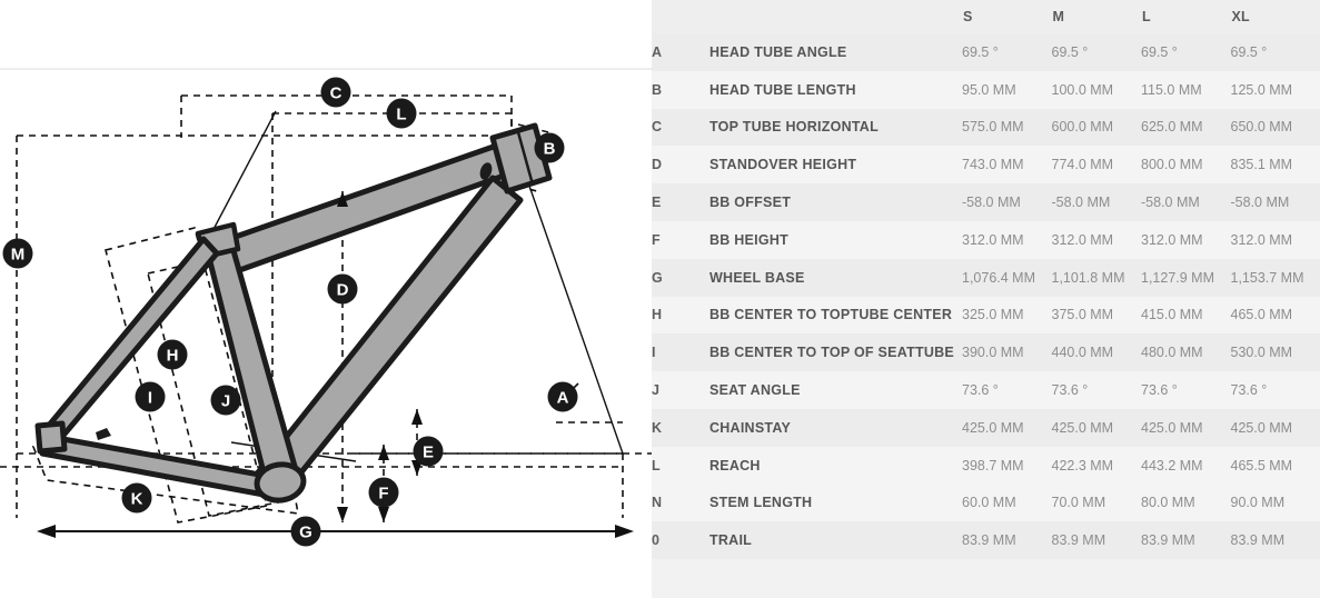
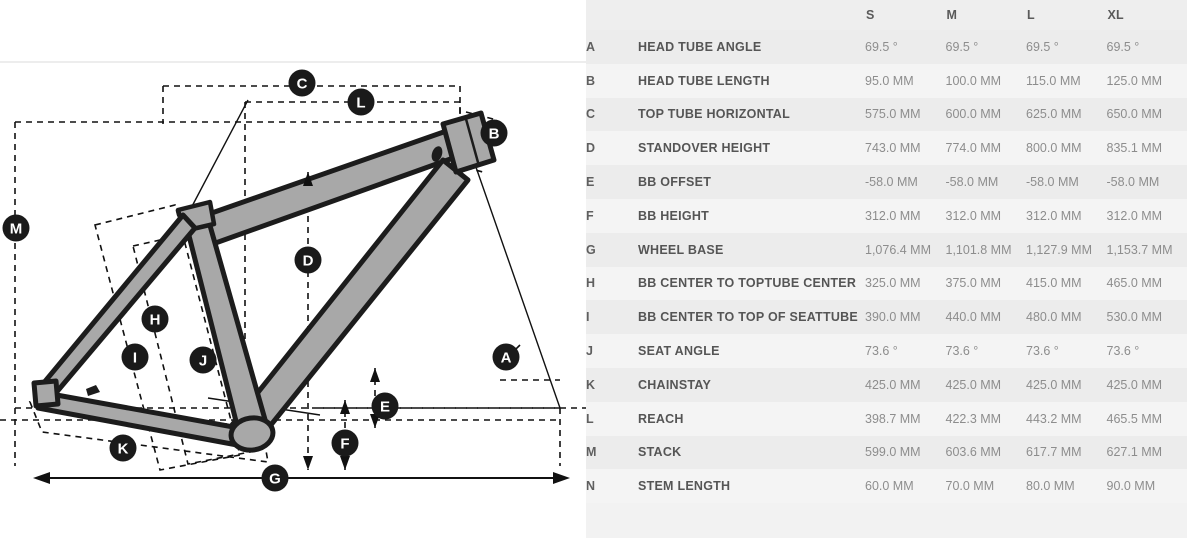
  A
  B
  C
  D
  E
  F
  G
  H
  I
  J
  K
  L
  M
  		S	M	L	XL
  A	HEAD TUBE ANGLE	69.5 °	69.5 °	69.5 °	69.5 °
  B	HEAD TUBE LENGTH	95.0 MM	100.0 MM	115.0 MM	125.0 MM
  C	TOP TUBE HORIZONTAL	575.0 MM	600.0 MM	625.0 MM	650.0 MM
  D	STANDOVER HEIGHT	743.0 MM	774.0 MM	800.0 MM	835.1 MM
  E	BB OFFSET	-58.0 MM	-58.0 MM	-58.0 MM	-58.0 MM
  F	BB HEIGHT	312.0 MM	312.0 MM	312.0 MM	312.0 MM
  G	WHEEL BASE	1,076.4 MM	1,101.8 MM	1,127.9 MM	1,153.7 MM
  H	BB CENTER TO TOPTUBE CENTER	325.0 MM	375.0 MM	415.0 MM	465.0 MM
  I	BB CENTER TO TOP OF SEATTUBE	390.0 MM	440.0 MM	480.0 MM	530.0 MM
  J	SEAT ANGLE	73.6 °	73.6 °	73.6 °	73.6 °
  K	CHAINSTAY	425.0 MM	425.0 MM	425.0 MM	425.0 MM
  L	REACH	398.7 MM	422.3 MM	443.2 MM	465.5 MM
+ M	STACK	599.0 MM	603.6 MM	617.7 MM	627.1 MM
  N	STEM LENGTH	60.0 MM	70.0 MM	80.0 MM	90.0 MM
- 0	TRAIL	83.9 MM	83.9 MM	83.9 MM	83.9 MM
